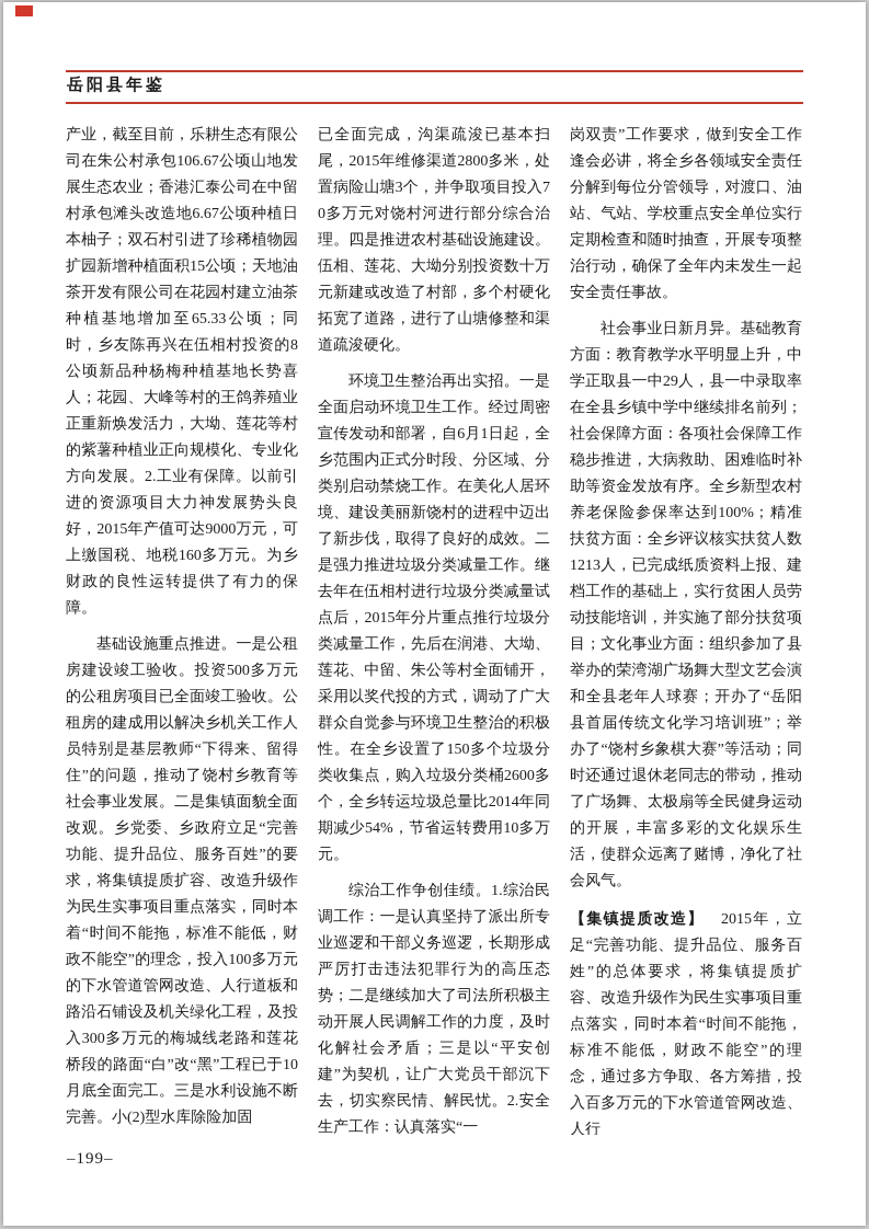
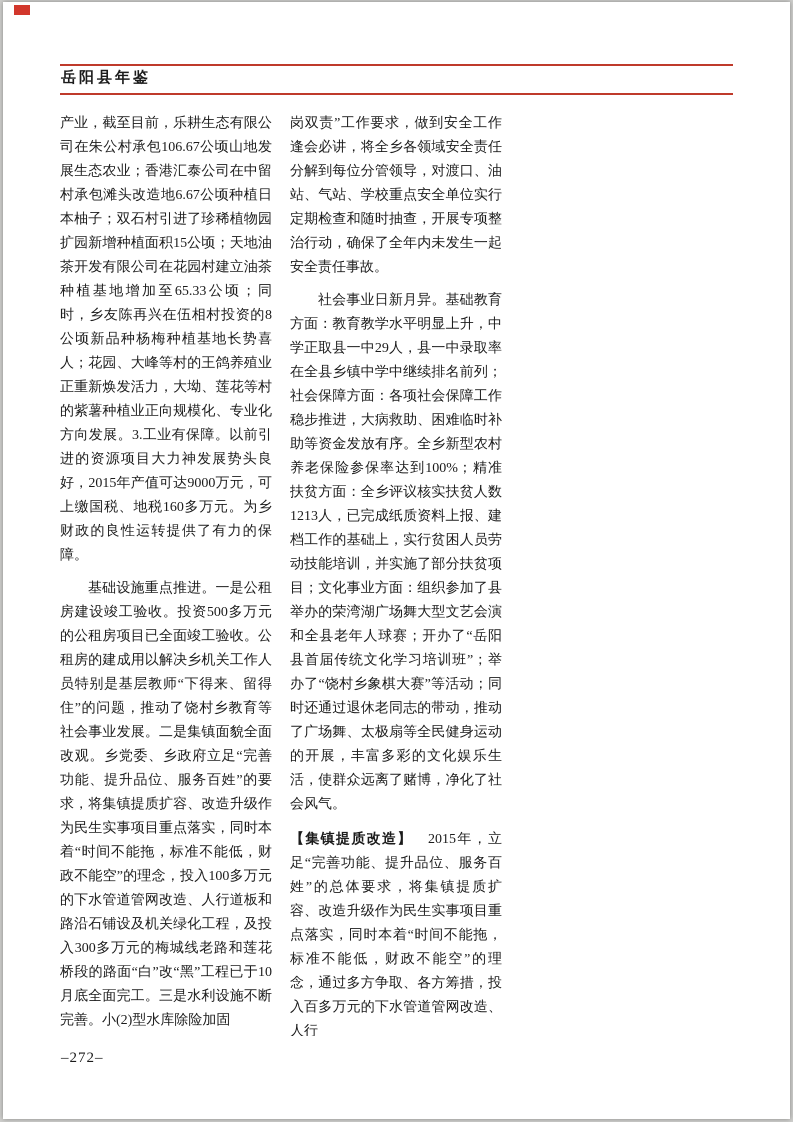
  岳阳县年鉴
- 产业，截至目前，乐耕生态有限公司在朱公村承包106.67公顷山地发展生态农业；香港汇泰公司在中留村承包滩头改造地6.67公顷种植日本柚子；双石村引进了珍稀植物园扩园新增种植面积15公顷；天地油茶开发有限公司在花园村建立油茶种植基地增加至65.33公顷；同时，乡友陈再兴在伍相村投资的8公顷新品种杨梅种植基地长势喜人；花园、大峰等村的王鸽养殖业正重新焕发活力，大坳、莲花等村的紫薯种植业正向规模化、专业化方向发展。2.工业有保障。以前引进的资源项目大力神发展势头良好，2015年产值可达9000万元，可上缴国税、地税160多万元。为乡财政的良性运转提供了有力的保障。
+ 产业，截至目前，乐耕生态有限公司在朱公村承包106.67公顷山地发展生态农业；香港汇泰公司在中留村承包滩头改造地6.67公顷种植日本柚子；双石村引进了珍稀植物园扩园新增种植面积15公顷；天地油茶开发有限公司在花园村建立油茶种植基地增加至65.33公顷；同时，乡友陈再兴在伍相村投资的8公顷新品种杨梅种植基地长势喜人；花园、大峰等村的王鸽养殖业正重新焕发活力，大坳、莲花等村的紫薯种植业正向规模化、专业化方向发展。3.工业有保障。以前引进的资源项目大力神发展势头良好，2015年产值可达9000万元，可上缴国税、地税160多万元。为乡财政的良性运转提供了有力的保障。
  基础设施重点推进。一是公租房建设竣工验收。投资500多万元的公租房项目已全面竣工验收。公租房的建成用以解决乡机关工作人员特别是基层教师“下得来、留得住”的问题，推动了饶村乡教育等社会事业发展。二是集镇面貌全面改观。乡党委、乡政府立足“完善功能、提升品位、服务百姓”的要求，将集镇提质扩容、改造升级作为民生实事项目重点落实，同时本着“时间不能拖，标准不能低，财政不能空”的理念，投入100多万元的下水管道管网改造、人行道板和路沿石铺设及机关绿化工程，及投入300多万元的梅城线老路和莲花桥段的路面“白”改“黑”工程已于10月底全面完工。三是水利设施不断完善。小(2)型水库除险加固
- 已全面完成，沟渠疏浚已基本扫尾，2015年维修渠道2800多米，处置病险山塘3个，并争取项目投入70多万元对饶村河进行部分综合治理。四是推进农村基础设施建设。伍相、莲花、大坳分别投资数十万元新建或改造了村部，多个村硬化拓宽了道路，进行了山塘修整和渠道疏浚硬化。
- 环境卫生整治再出实招。一是全面启动环境卫生工作。经过周密宣传发动和部署，自6月1日起，全乡范围内正式分时段、分区域、分类别启动禁烧工作。在美化人居环境、建设美丽新饶村的进程中迈出了新步伐，取得了良好的成效。二是强力推进垃圾分类减量工作。继去年在伍相村进行垃圾分类减量试点后，2015年分片重点推行垃圾分类减量工作，先后在润港、大坳、莲花、中留、朱公等村全面铺开，采用以奖代投的方式，调动了广大群众自觉参与环境卫生整治的积极性。在全乡设置了150多个垃圾分类收集点，购入垃圾分类桶2600多个，全乡转运垃圾总量比2014年同期减少54%，节省运转费用10多万元。
- 综治工作争创佳绩。1.综治民调工作：一是认真坚持了派出所专业巡逻和干部义务巡逻，长期形成严厉打击违法犯罪行为的高压态势；二是继续加大了司法所积极主动开展人民调解工作的力度，及时化解社会矛盾；三是以“平安创建”为契机，让广大党员干部沉下去，切实察民情、解民忧。2.安全生产工作：认真落实“一
  岗双责”工作要求，做到安全工作逢会必讲，将全乡各领域安全责任分解到每位分管领导，对渡口、油站、气站、学校重点安全单位实行定期检查和随时抽查，开展专项整治行动，确保了全年内未发生一起安全责任事故。
  社会事业日新月异。基础教育方面：教育教学水平明显上升，中学正取县一中29人，县一中录取率在全县乡镇中学中继续排名前列；社会保障方面：各项社会保障工作稳步推进，大病救助、困难临时补助等资金发放有序。全乡新型农村养老保险参保率达到100%；精准扶贫方面：全乡评议核实扶贫人数1213人，已完成纸质资料上报、建档工作的基础上，实行贫困人员劳动技能培训，并实施了部分扶贫项目；文化事业方面：组织参加了县举办的荣湾湖广场舞大型文艺会演和全县老年人球赛；开办了“岳阳县首届传统文化学习培训班”；举办了“饶村乡象棋大赛”等活动；同时还通过退休老同志的带动，推动了广场舞、太极扇等全民健身运动的开展，丰富多彩的文化娱乐生活，使群众远离了赌博，净化了社会风气。
  【集镇提质改造】 2015年，立足“完善功能、提升品位、服务百姓”的总体要求，将集镇提质扩容、改造升级作为民生实事项目重点落实，同时本着“时间不能拖，标准不能低，财政不能空”的理念，通过多方争取、各方筹措，投入百多万元的下水管道管网改造、人行
- –199–
+ –272–
